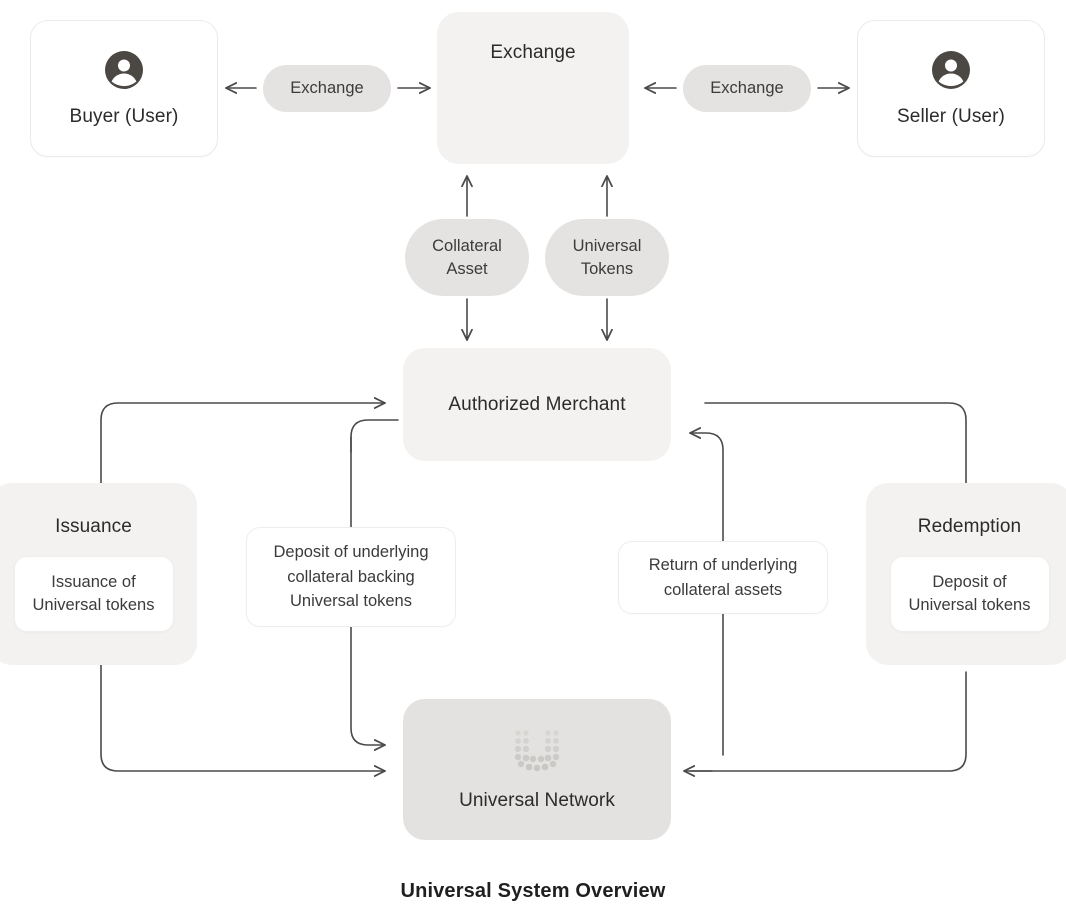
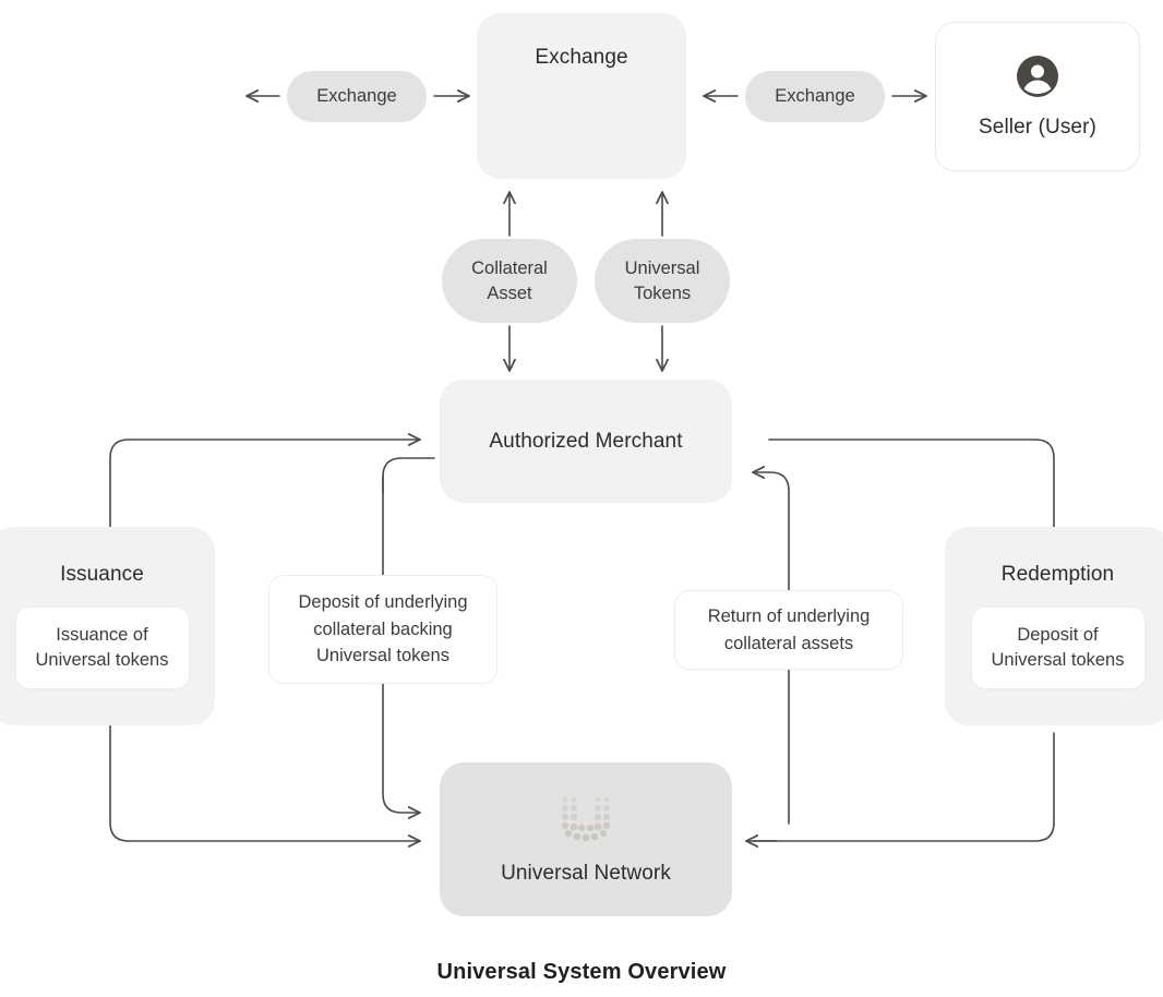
- Buyer (User)
  Exchange
  Exchange
  Exchange
  Seller (User)
  Collateral
  Asset
  Universal
  Tokens
  Authorized Merchant
  Issuance
  Issuance of
  Universal tokens
  Redemption
  Deposit of
  Universal tokens
  Deposit of underlying
  collateral backing
  Universal tokens
  Return of underlying
  collateral assets
  Universal Network
  Universal System Overview
